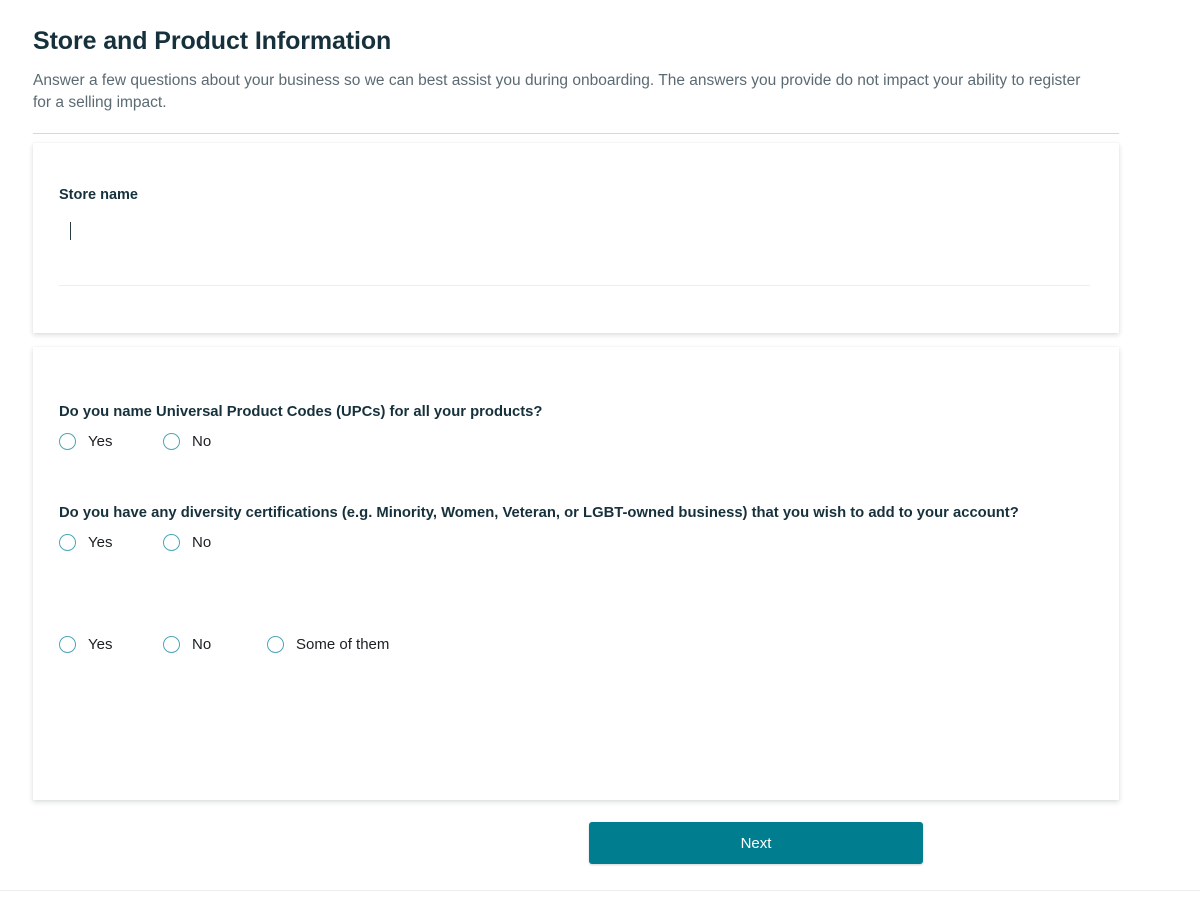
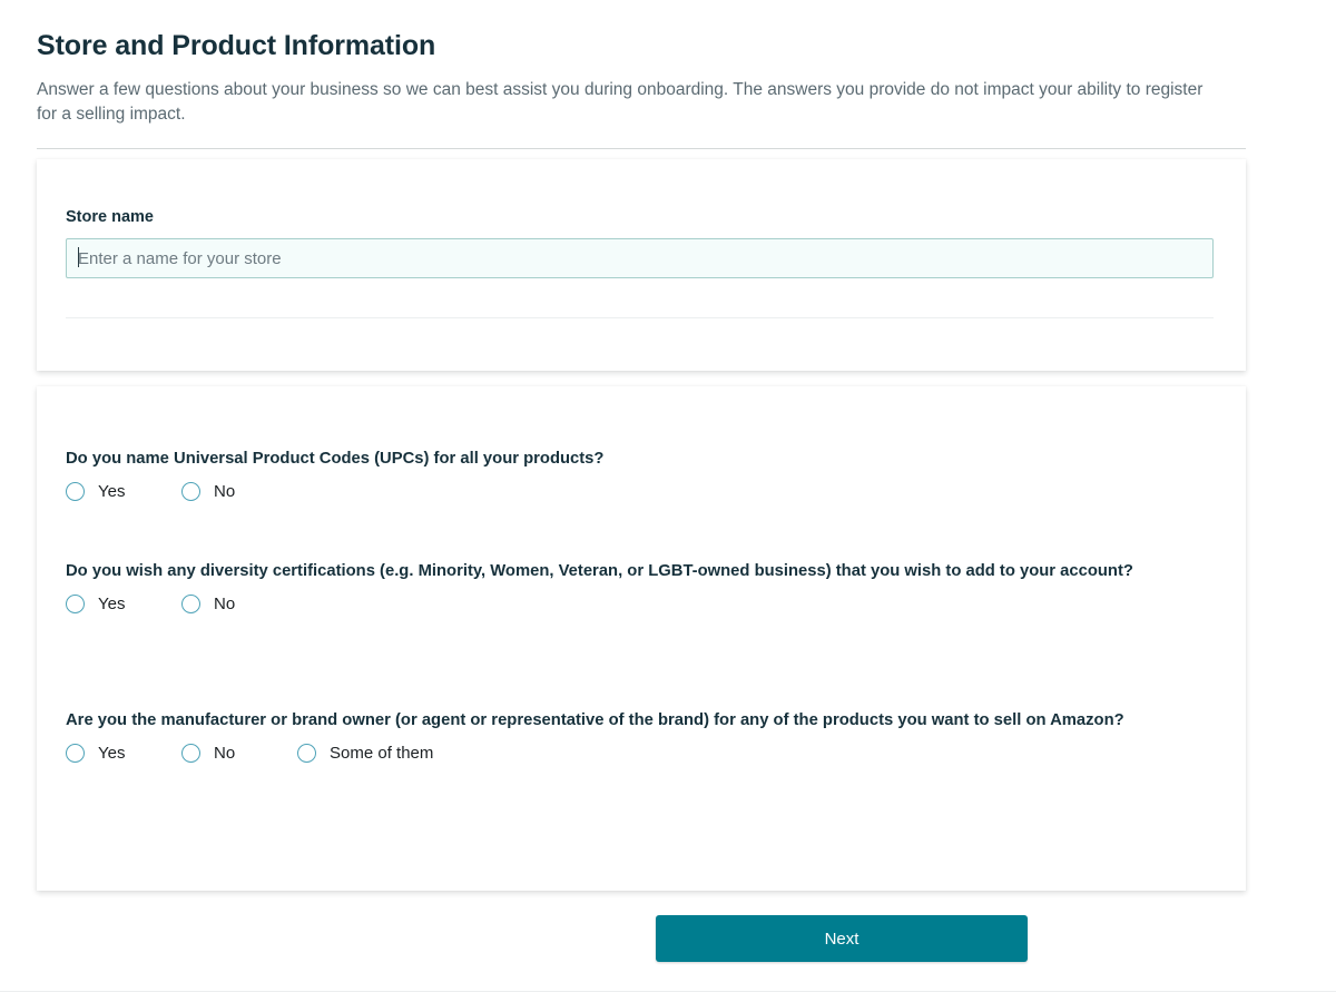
  Store and Product Information
  Answer a few questions about your business so we can best assist you during onboarding. The answers you provide do not impact your ability to register for a selling impact.
  Store name
+ Enter a name for your store
  Do you name Universal Product Codes (UPCs) for all your products?
  Yes
  No
- Do you have any diversity certifications (e.g. Minority, Women, Veteran, or LGBT-owned business) that you wish to add to your account?
+ Do you wish any diversity certifications (e.g. Minority, Women, Veteran, or LGBT-owned business) that you wish to add to your account?
  Yes
  No
+ Are you the manufacturer or brand owner (or agent or representative of the brand) for any of the products you want to sell on Amazon?
  Yes
  No
  Some of them
  Next
